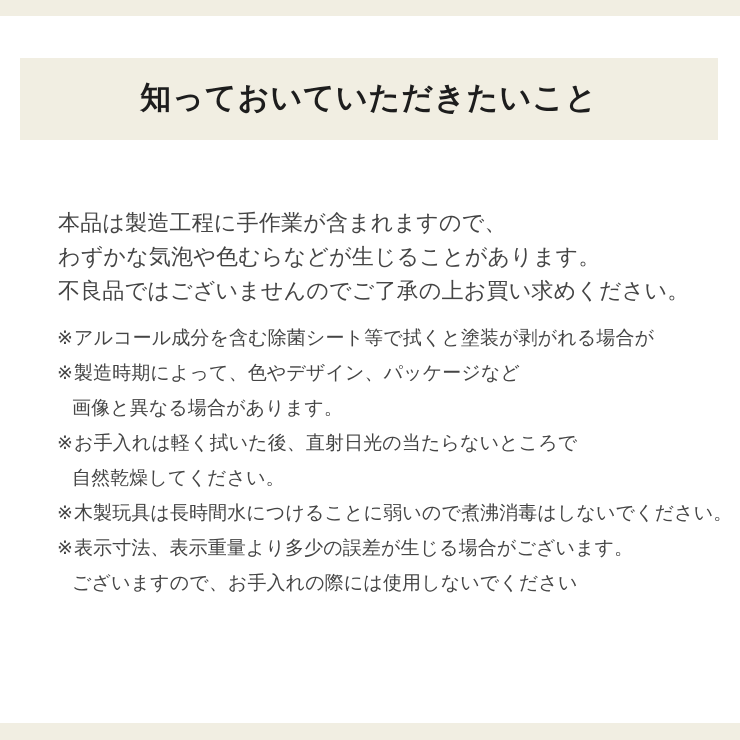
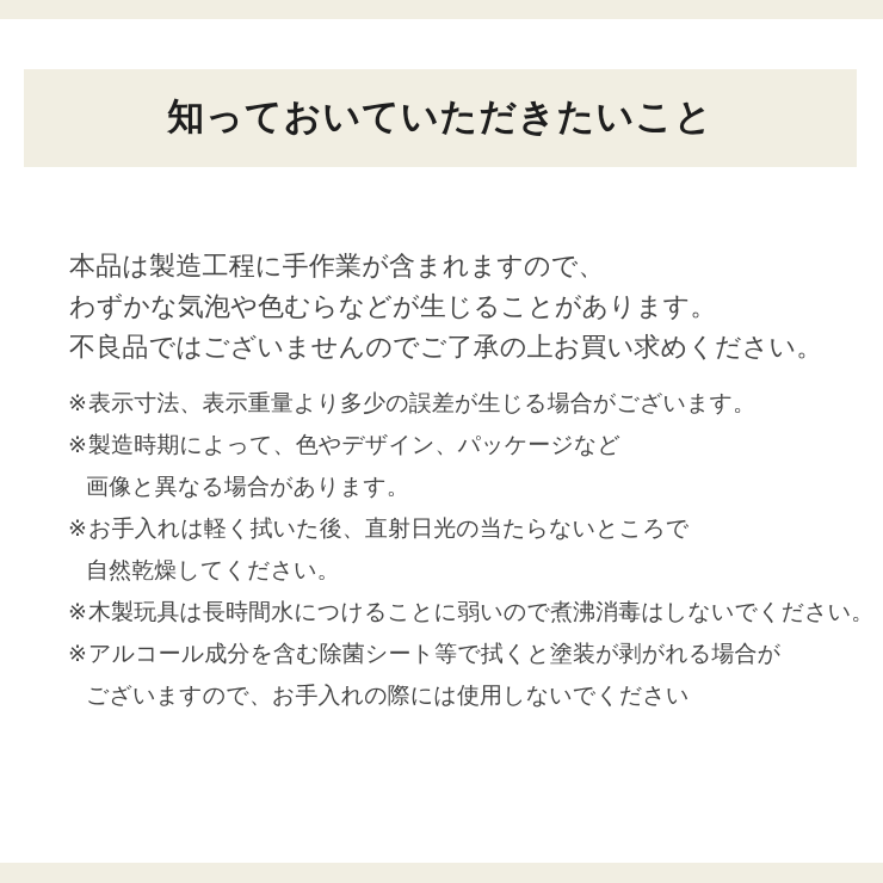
  知っておいていただきたいこと
  本品は製造工程に手作業が含まれますので、
  わずかな気泡や色むらなどが生じることがあります。
  不良品ではございませんのでご了承の上お買い求めください。
- ※アルコール成分を含む除菌シート等で拭くと塗装が剥がれる場合が
+ ※表示寸法、表示重量より多少の誤差が生じる場合がございます。
  ※製造時期によって、色やデザイン、パッケージなど
  画像と異なる場合があります。
  ※お手入れは軽く拭いた後、直射日光の当たらないところで
  自然乾燥してください。
  ※木製玩具は長時間水につけることに弱いので煮沸消毒はしないでください。
- ※表示寸法、表示重量より多少の誤差が生じる場合がございます。
+ ※アルコール成分を含む除菌シート等で拭くと塗装が剥がれる場合が
  ございますので、お手入れの際には使用しないでください
